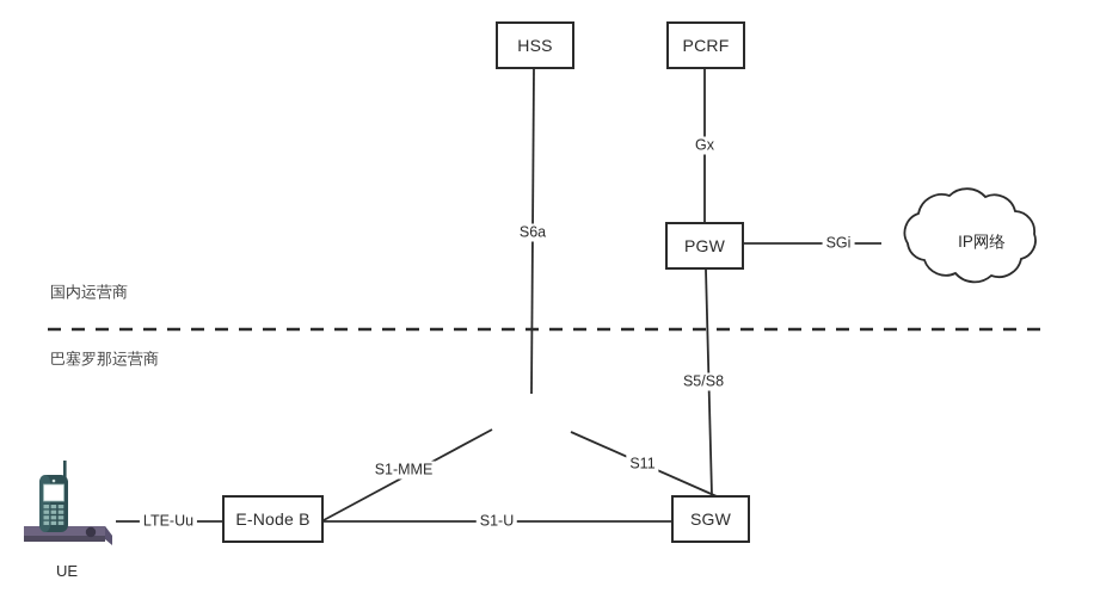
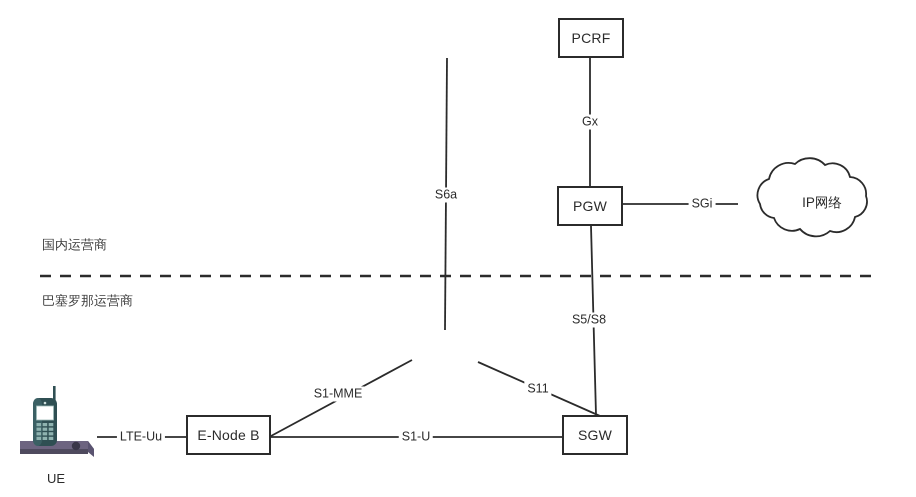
- HSS
  PCRF
  PGW
  SGW
  E-Node B
  IP网络
  UE
  S6a
  Gx
  SGi
  S5/S8
  S11
  S1-MME
  S1-U
  LTE-Uu
  国内运营商
  巴塞罗那运营商
